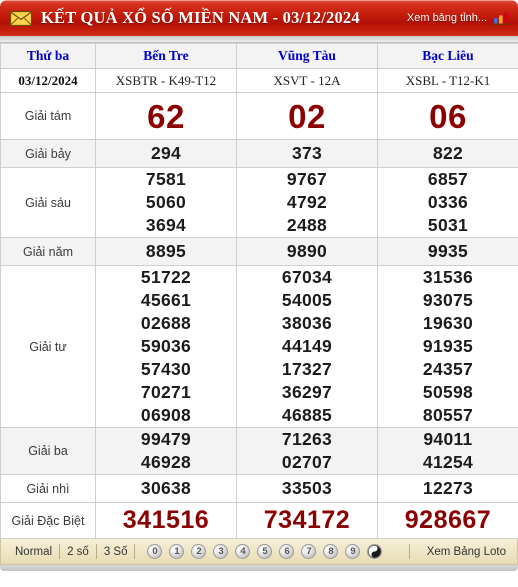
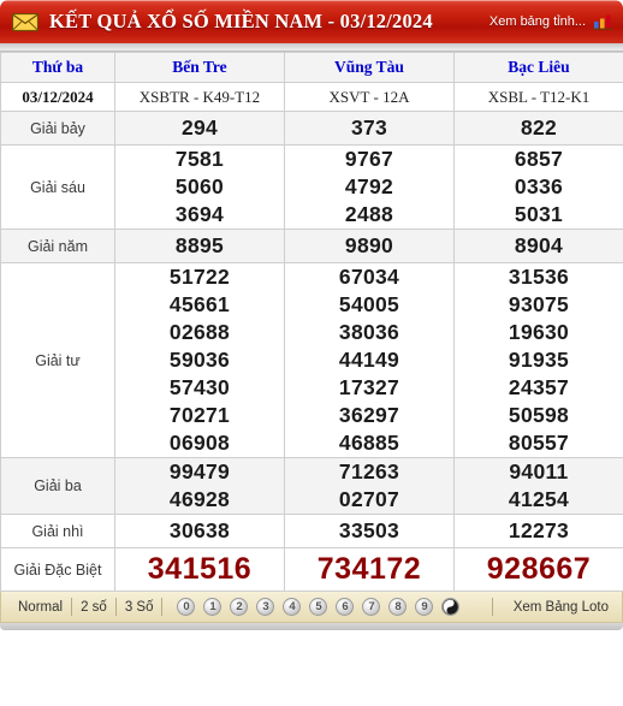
  KẾT QUẢ XỔ SỐ MIỀN NAM - 03/12/2024
  Xem bảng tỉnh...
  Thứ ba	Bến Tre	Vũng Tàu	Bạc Liêu
  03/12/2024	XSBTR - K49-T12	XSVT - 12A	XSBL - T12-K1
- Giải tám	62	02	06
  Giải bảy	294	373	822
  Giải sáu	758150603694	976747922488	685703365031
- Giải năm	8895	9890	9935
+ Giải năm	8895	9890	8904
  Giải tư	51722456610268859036574307027106908	67034540053803644149173273629746885	31536930751963091935243575059880557
  Giải ba	9947946928	7126302707	9401141254
  Giải nhì	30638	33503	12273
  Giải Đặc Biệt	341516	734172	928667
  Normal
  2 số
  3 Số
  0
  1
  2
  3
  4
  5
  6
  7
  8
  9
  Xem Bảng Loto
